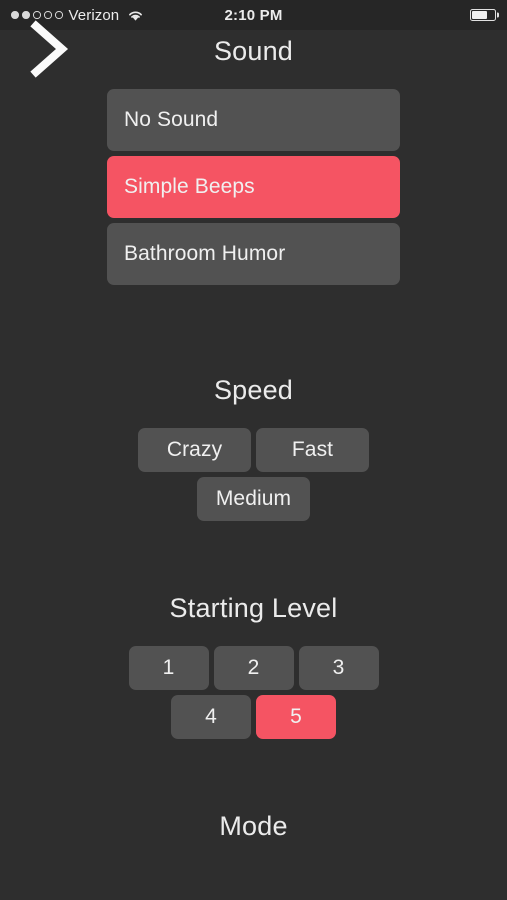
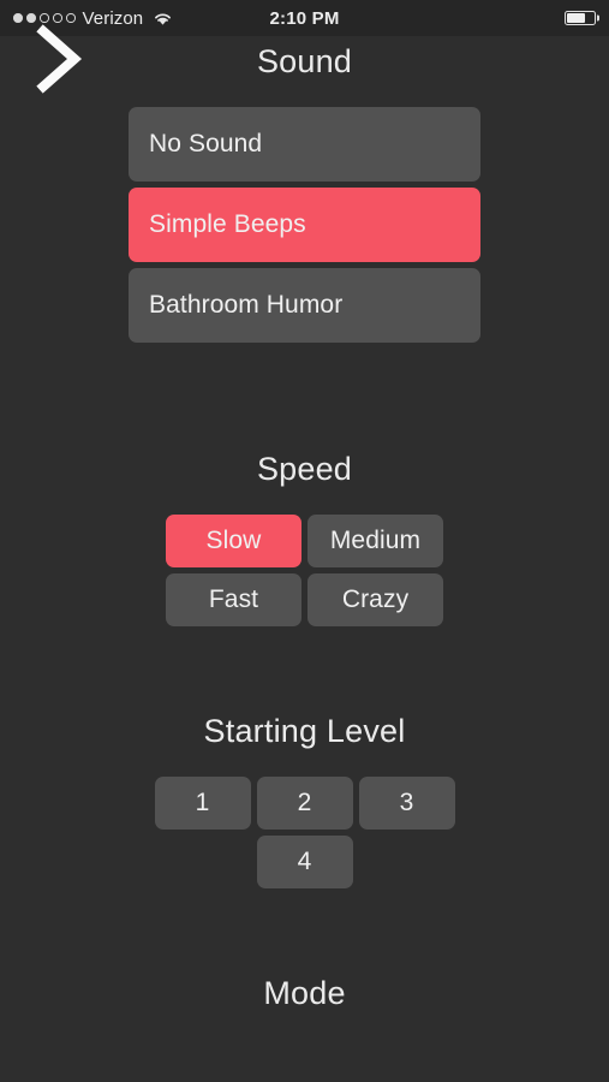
  Verizon
  2:10 PM
  Sound
  No Sound
  Simple Beeps
  Bathroom Humor
  Speed
+ Slow
- Crazy
+ Medium
  Fast
- Medium
+ Crazy
  Starting Level
  1
  2
  3
  4
- 5
  Mode
